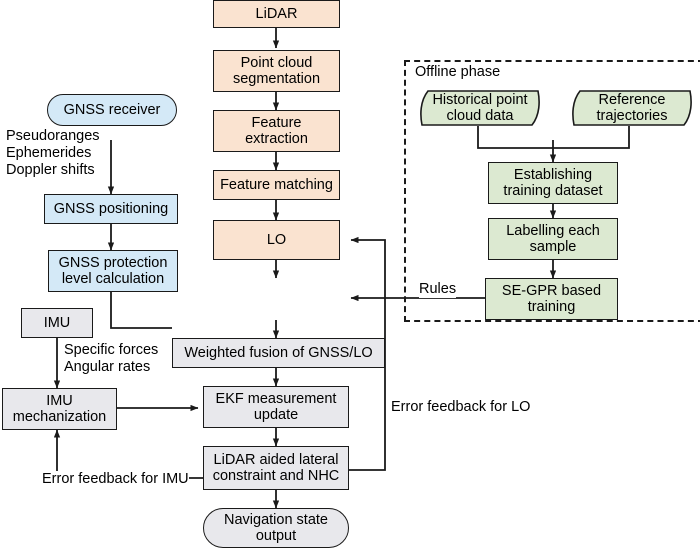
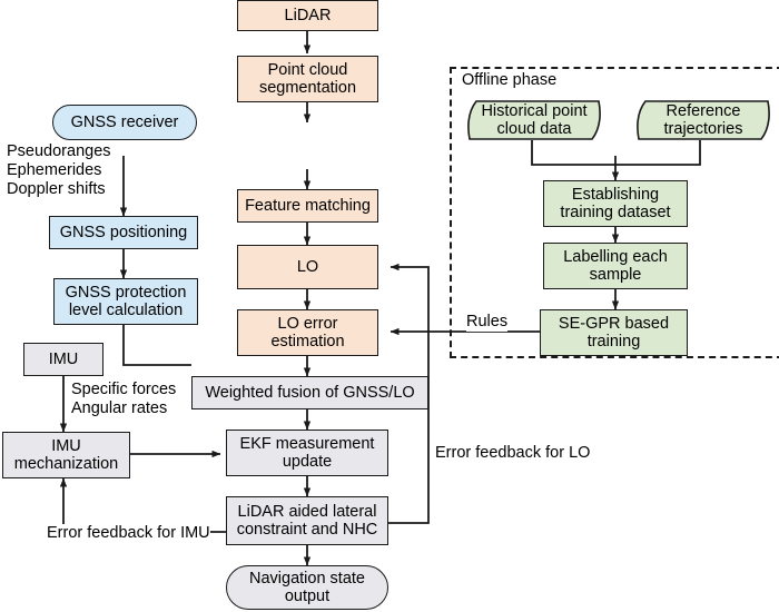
  Offline phase
  LiDAR
  Point cloud
  segmentation
- Feature
- extraction
  Feature matching
  LO
+ LO error
+ estimation
  Weighted fusion of GNSS/LO
  EKF measurement
  update
  LiDAR aided lateral
  constraint and NHC
  Navigation state
  output
  GNSS receiver
  Pseudoranges
  Ephemerides
  Doppler shifts
  GNSS positioning
  GNSS protection
  level calculation
  IMU
  Specific forces
  Angular rates
  IMU
  mechanization
  Error feedback for IMU
  Error feedback for LO
  Rules
  Historical point
  cloud data
  Reference
  trajectories
  Establishing
  training dataset
  Labelling each
  sample
  SE-GPR based
  training
